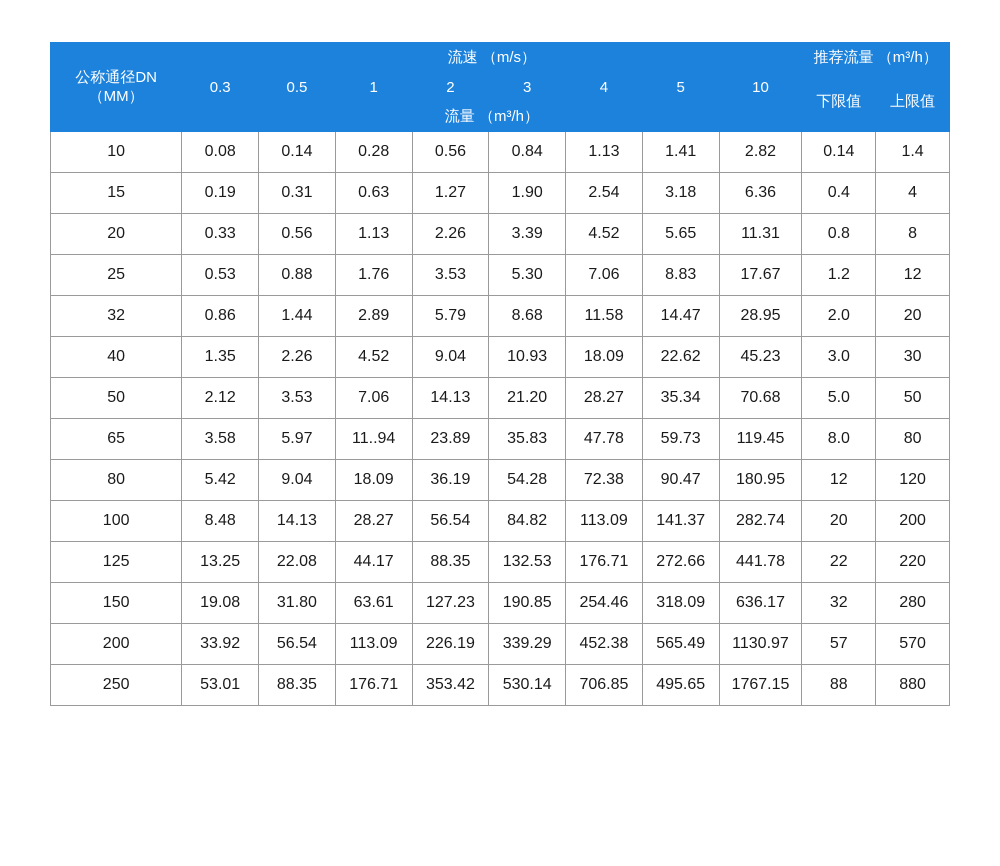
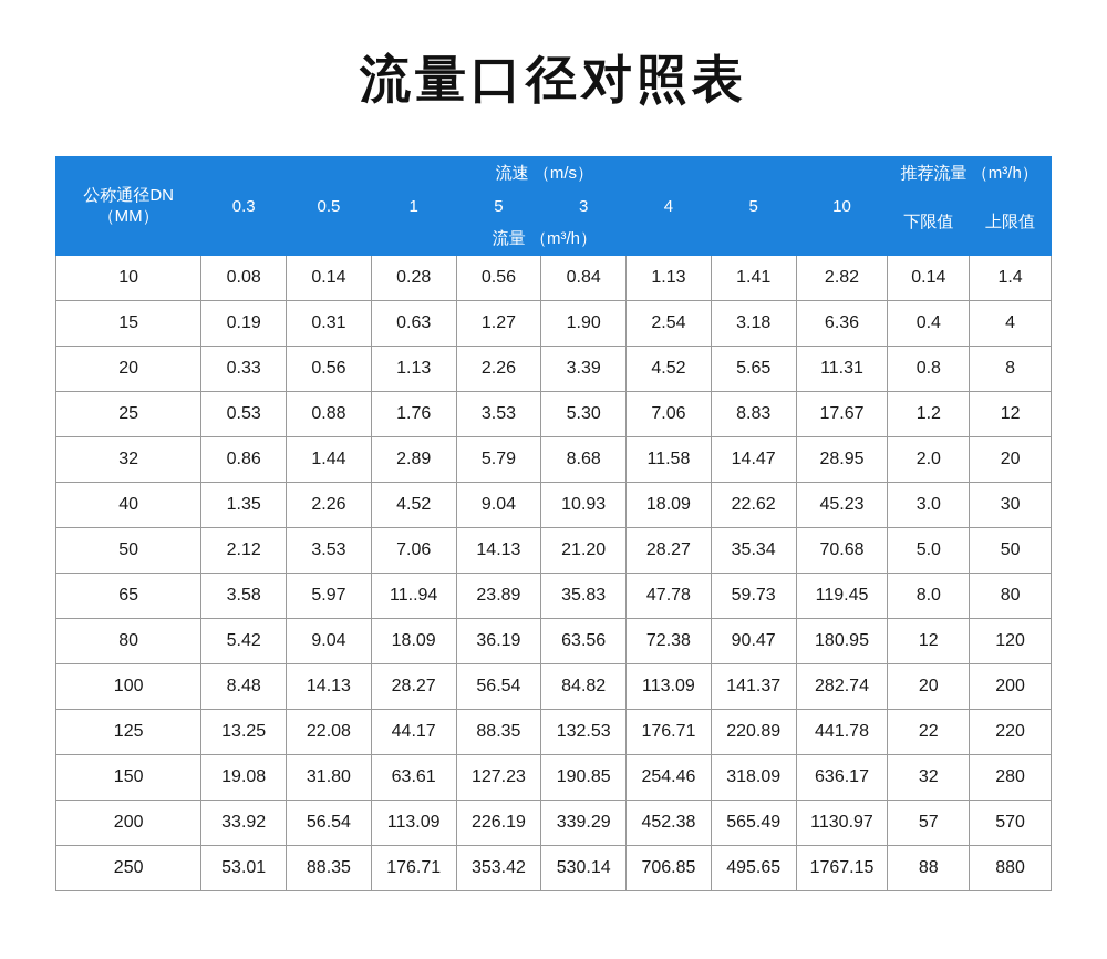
+ 流量口径对照表
  公称通径DN （MM）	流速 （m/s）	推荐流量 （m³/h）
- 0.3	0.5	1	2	3	4	5	10	下限值	上限值
+ 0.3	0.5	1	5	3	4	5	10	下限值	上限值
  流量 （m³/h）
  10	0.08	0.14	0.28	0.56	0.84	1.13	1.41	2.82	0.14	1.4
  15	0.19	0.31	0.63	1.27	1.90	2.54	3.18	6.36	0.4	4
  20	0.33	0.56	1.13	2.26	3.39	4.52	5.65	11.31	0.8	8
  25	0.53	0.88	1.76	3.53	5.30	7.06	8.83	17.67	1.2	12
  32	0.86	1.44	2.89	5.79	8.68	11.58	14.47	28.95	2.0	20
  40	1.35	2.26	4.52	9.04	10.93	18.09	22.62	45.23	3.0	30
  50	2.12	3.53	7.06	14.13	21.20	28.27	35.34	70.68	5.0	50
  65	3.58	5.97	11..94	23.89	35.83	47.78	59.73	119.45	8.0	80
- 80	5.42	9.04	18.09	36.19	54.28	72.38	90.47	180.95	12	120
+ 80	5.42	9.04	18.09	36.19	63.56	72.38	90.47	180.95	12	120
  100	8.48	14.13	28.27	56.54	84.82	113.09	141.37	282.74	20	200
- 125	13.25	22.08	44.17	88.35	132.53	176.71	272.66	441.78	22	220
+ 125	13.25	22.08	44.17	88.35	132.53	176.71	220.89	441.78	22	220
  150	19.08	31.80	63.61	127.23	190.85	254.46	318.09	636.17	32	280
  200	33.92	56.54	113.09	226.19	339.29	452.38	565.49	1130.97	57	570
  250	53.01	88.35	176.71	353.42	530.14	706.85	495.65	1767.15	88	880
